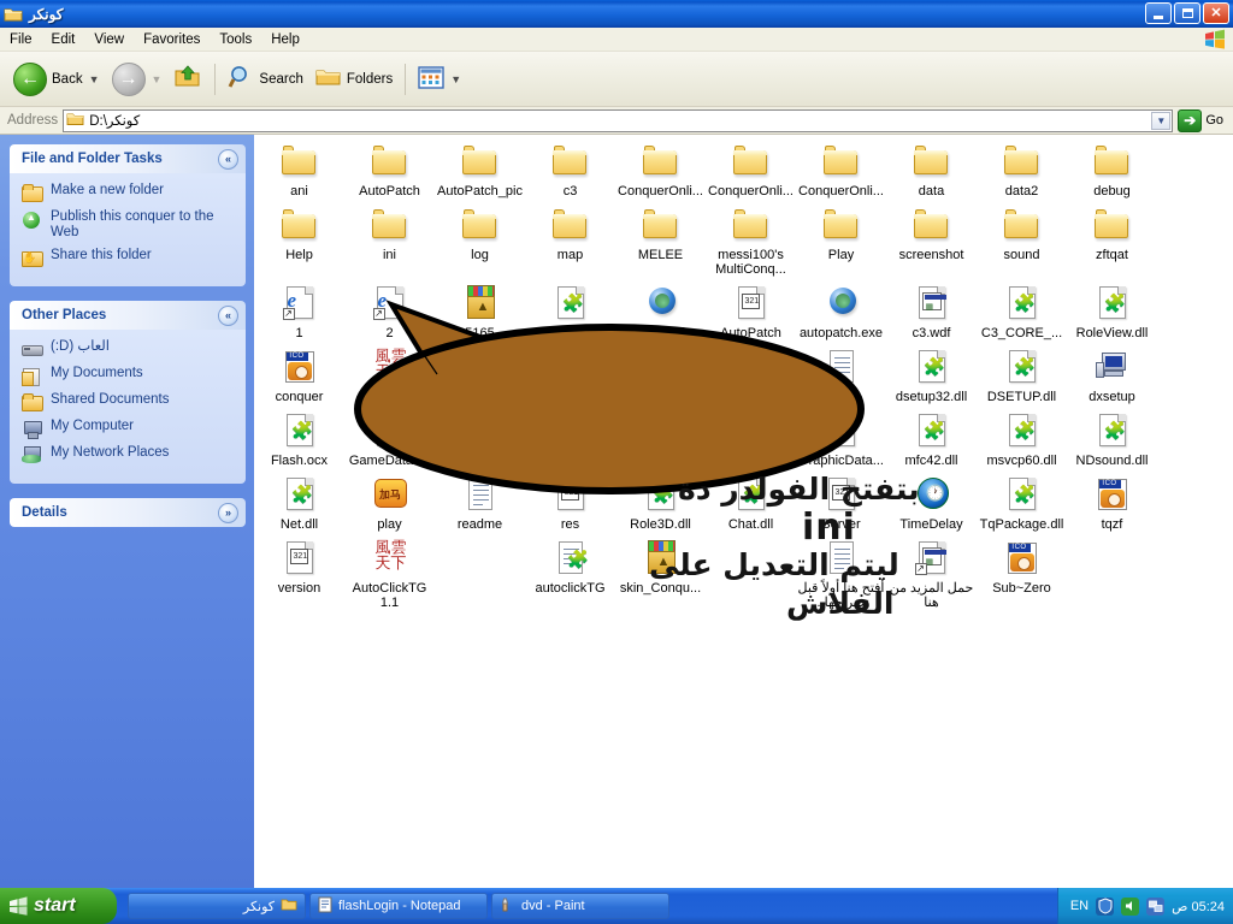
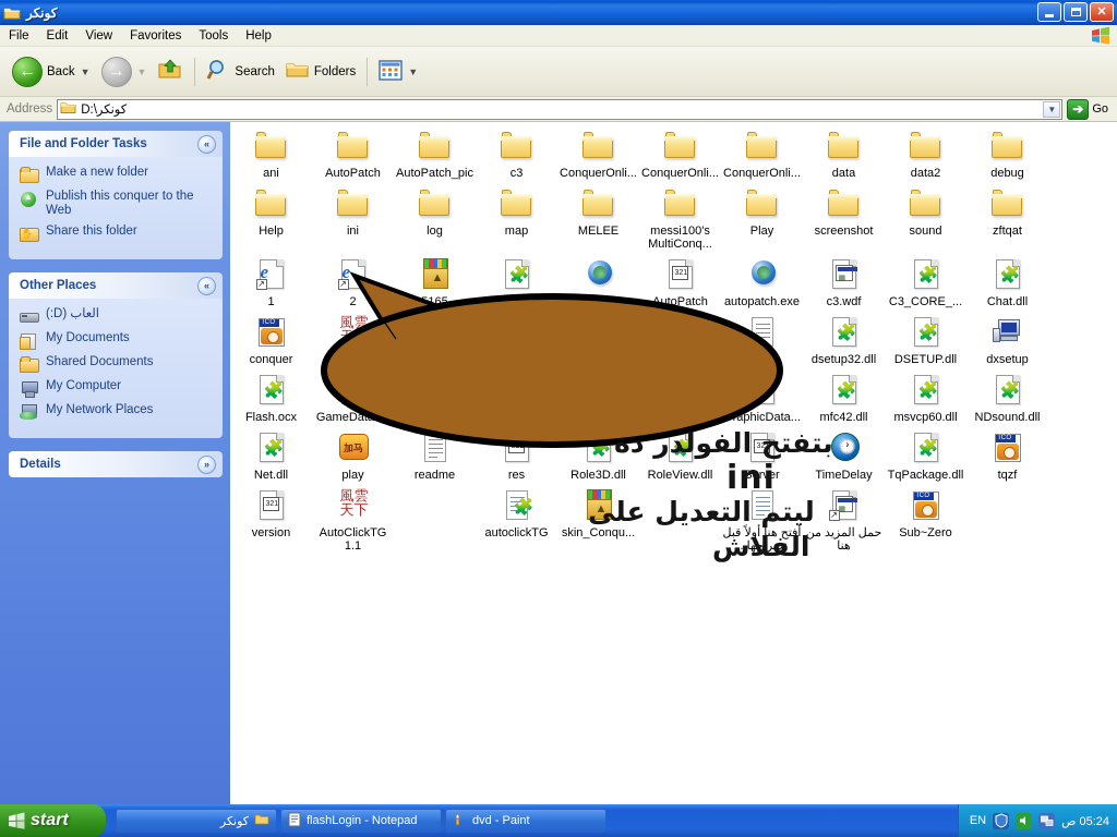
  كونكر
  ✕
  File
  Edit
  View
  Favorites
  Tools
  Help
  ←
  Back
  ▼
  →
  ▼
  Search
  Folders
  ▼
  Address
  D:\كونكر
  ▼
  ➔
  Go
  File and Folder Tasks
  «
  Make a new folder
  Publish this conquer to the Web
  Share this folder
  Other Places
  «
  العاب (D:)
  My Documents
  Shared Documents
  My Computer
  My Network Places
  Details
  »
  ani
  AutoPatch
  AutoPatch_pic
  c3
  ConquerOnli...
  ConquerOnli...
  ConquerOnli...
  data
  data2
  debug
  Help
  ini
  log
  map
  MELEE
  messi100's MultiConq...
  Play
  screenshot
  sound
  zftqat
  e
  ↗
  1
  e
  ↗
  2
  ▲
  🧩
  utoPatch
  autopatch.exe
  c3.wdf
  🧩
  C3_CORE_...
  🧩
- RoleView.dll
+ Chat.dll
  conquer
  風雲
  🧩
  dsetup32.dll
  🧩
  DSETUP.dll
  dxsetup
  🧩
  Flash.ocx
  aphicData...
  🧩
  mfc42.dll
  🧩
  msvcp60.dll
  🧩
  NDsound.dll
  🧩
  Net.dll
  加马
  play
  readme
  res
  🧩
  Role3D.dll
  🧩
- Chat.dll
+ RoleView.dll
  Server
  TimeDelay
  🧩
  TqPackage.dll
  tqzf
  version
  風雲
  天下
  AutoClickTG 1.1
  🧩
  autoclickTG
  ▲
  skin_Conqu...
  أفتح هنا أولاً قبل تضر جها...
  ↗
  حمل المزيد من هنا
  Sub~Zero
  بتفتح الفولدر دة
  ini
  ليتم التعديل على
  الفلاش
  start
  كونكر
  flashLogin - Notepad
  dvd - Paint
  EN
  05:24 ص
